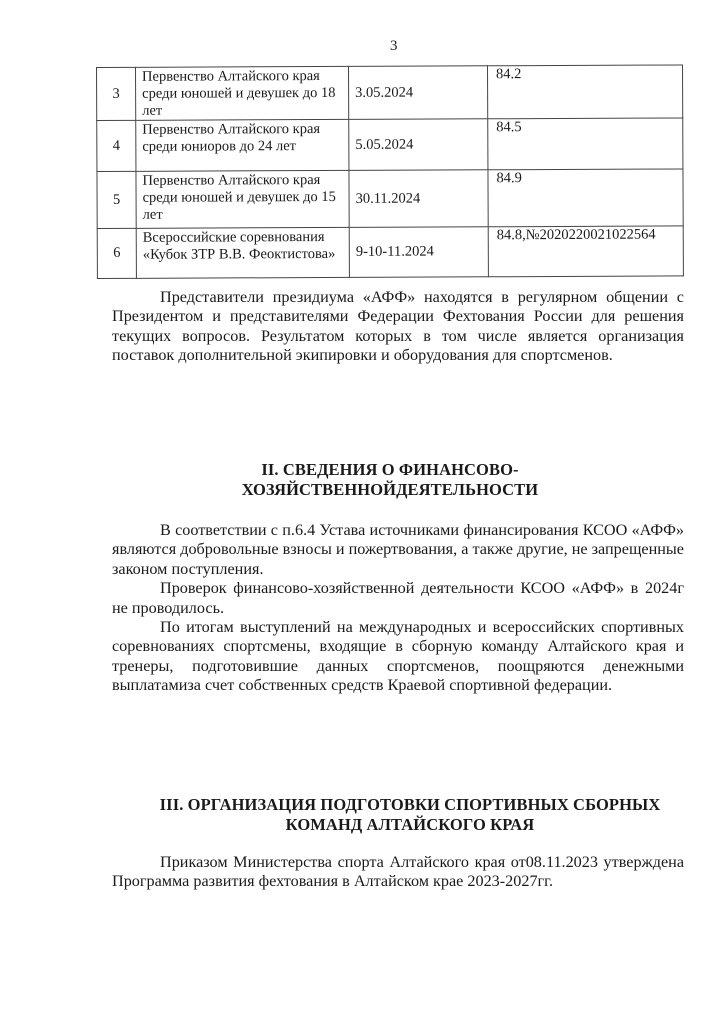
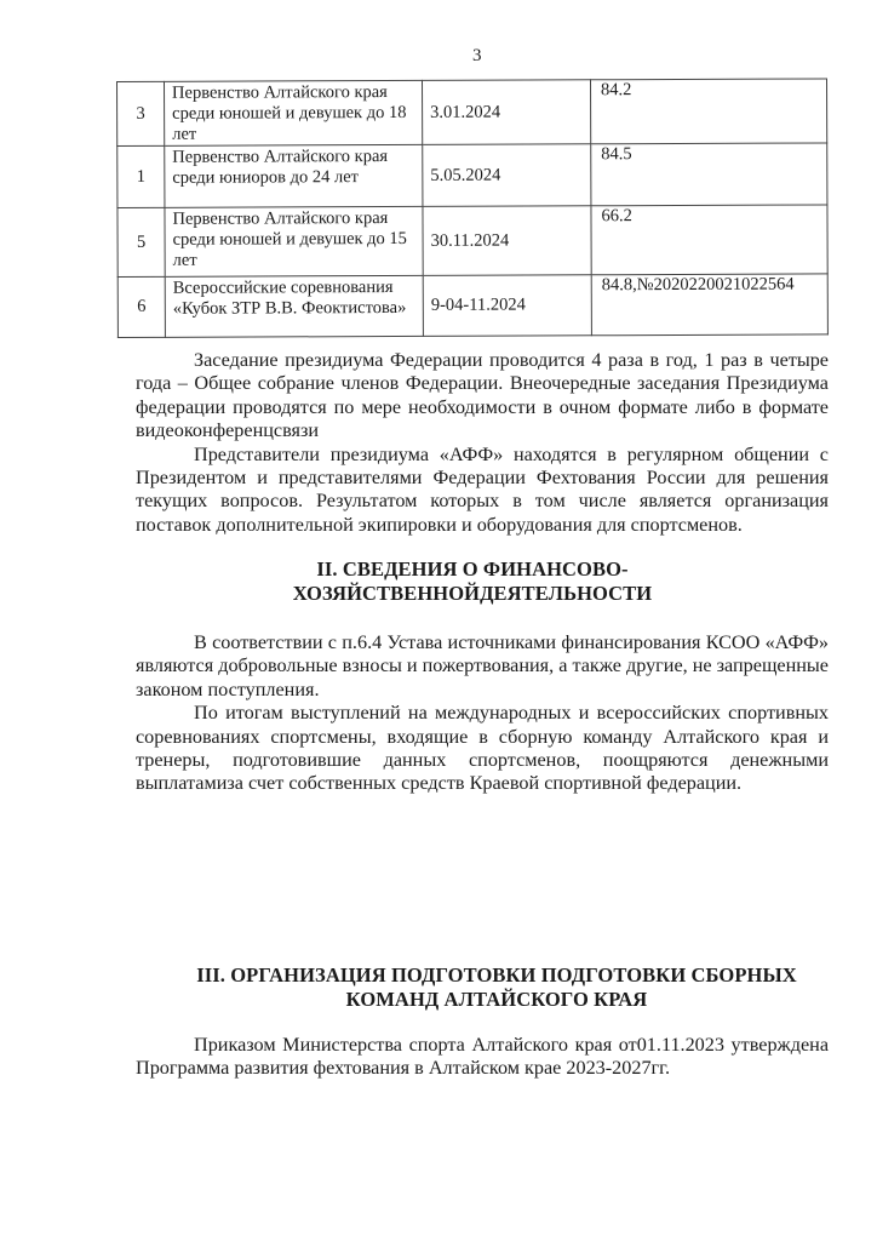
  3
- 3	Первенство Алтайского края среди юношей и девушек до 18 лет	3.05.2024	84.2
+ 3	Первенство Алтайского края среди юношей и девушек до 18 лет	3.01.2024	84.2
- 4	Первенство Алтайского края среди юниоров до 24 лет	5.05.2024	84.5
+ 1	Первенство Алтайского края среди юниоров до 24 лет	5.05.2024	84.5
- 5	Первенство Алтайского края среди юношей и девушек до 15 лет	30.11.2024	84.9
+ 5	Первенство Алтайского края среди юношей и девушек до 15 лет	30.11.2024	66.2
- 6	Всероссийские соревнования «Кубок ЗТР В.В. Феоктистова»	9-10-11.2024	84.8,№2020220021022564
+ 6	Всероссийские соревнования «Кубок ЗТР В.В. Феоктистова»	9-04-11.2024	84.8,№2020220021022564
+ Заседание президиума Федерации проводится 4 раза в год, 1 раз в четыре года – Общее собрание членов Федерации. Внеочередные заседания Президиума федерации проводятся по мере необходимости в очном формате либо в формате видеоконференцсвязи
  Представители президиума «АФФ» находятся в регулярном общении с Президентом и представителями Федерации Фехтования России для решения текущих вопросов. Результатом которых в том числе является организация поставок дополнительной экипировки и оборудования для спортсменов.
  II. СВЕДЕНИЯ О ФИНАНСОВО-
  ХОЗЯЙСТВЕННОЙДЕЯТЕЛЬНОСТИ
  В соответствии с п.6.4 Устава источниками финансирования КСОО «АФФ» являются добровольные взносы и пожертвования, а также другие, не запрещенные законом поступления.
- Проверок финансово-хозяйственной деятельности КСОО «АФФ» в 2024г не проводилось.
  По итогам выступлений на международных и всероссийских спортивных соревнованиях спортсмены, входящие в сборную команду Алтайского края и тренеры, подготовившие данных спортсменов, поощряются денежными выплатамиза счет собственных средств Краевой спортивной федерации.
- III. ОРГАНИЗАЦИЯ ПОДГОТОВКИ СПОРТИВНЫХ СБОРНЫХ
+ III. ОРГАНИЗАЦИЯ ПОДГОТОВКИ ПОДГОТОВКИ СБОРНЫХ
  КОМАНД АЛТАЙСКОГО КРАЯ
- Приказом Министерства спорта Алтайского края от08.11.2023 утверждена Программа развития фехтования в Алтайском крае 2023-2027гг.
+ Приказом Министерства спорта Алтайского края от01.11.2023 утверждена Программа развития фехтования в Алтайском крае 2023-2027гг.
